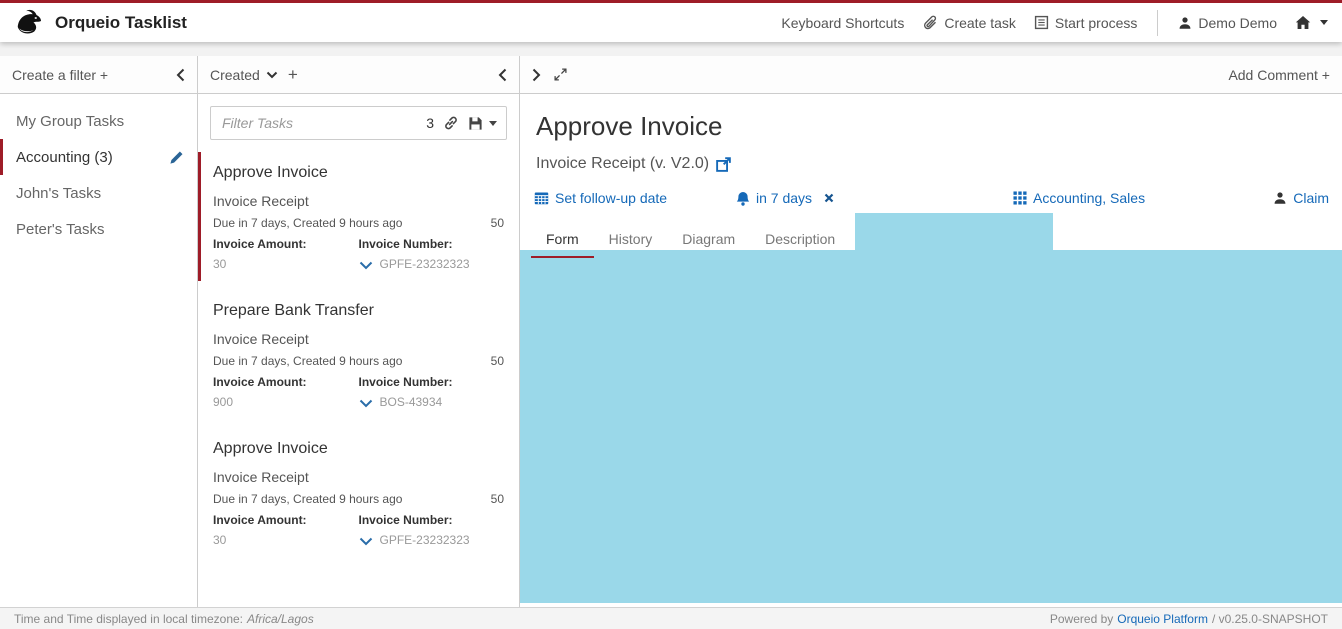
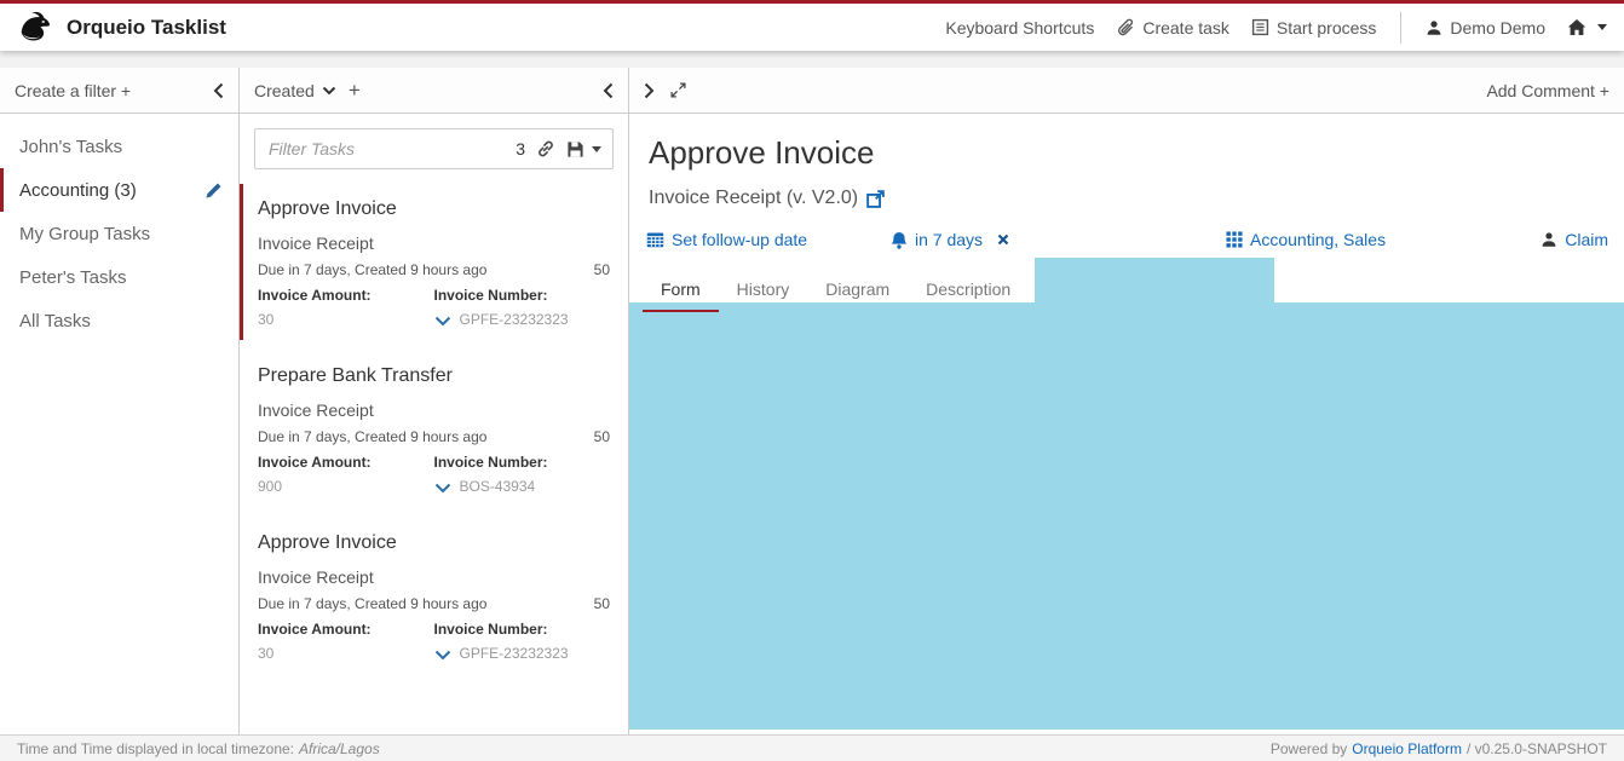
  Orqueio Tasklist
  Keyboard Shortcuts
  Create task
  Start process
  Demo Demo
  Create a filter +
- My Group Tasks
+ John's Tasks
  Accounting (3)
- John's Tasks
+ My Group Tasks
  Peter's Tasks
+ All Tasks
  Created
  +
  Filter Tasks
  3
  Approve Invoice
  Invoice Receipt
  Due in 7 days, Created 9 hours ago
  50
  Invoice Amount:
  Invoice Number:
  30
  GPFE-23232323
  Prepare Bank Transfer
  Invoice Receipt
  Due in 7 days, Created 9 hours ago
  50
  Invoice Amount:
  Invoice Number:
  900
  BOS-43934
  Approve Invoice
  Invoice Receipt
  Due in 7 days, Created 9 hours ago
  50
  Invoice Amount:
  Invoice Number:
  30
  GPFE-23232323
  Add Comment +
  Approve Invoice
  Invoice Receipt (v. V2.0)
  Set follow-up date
  in 7 days
  Accounting, Sales
  Claim
  Form
  History
  Diagram
  Description
  Time and Time displayed in local timezone:
  Africa/Lagos
  Powered by
  Orqueio Platform
  / v0.25.0-SNAPSHOT
